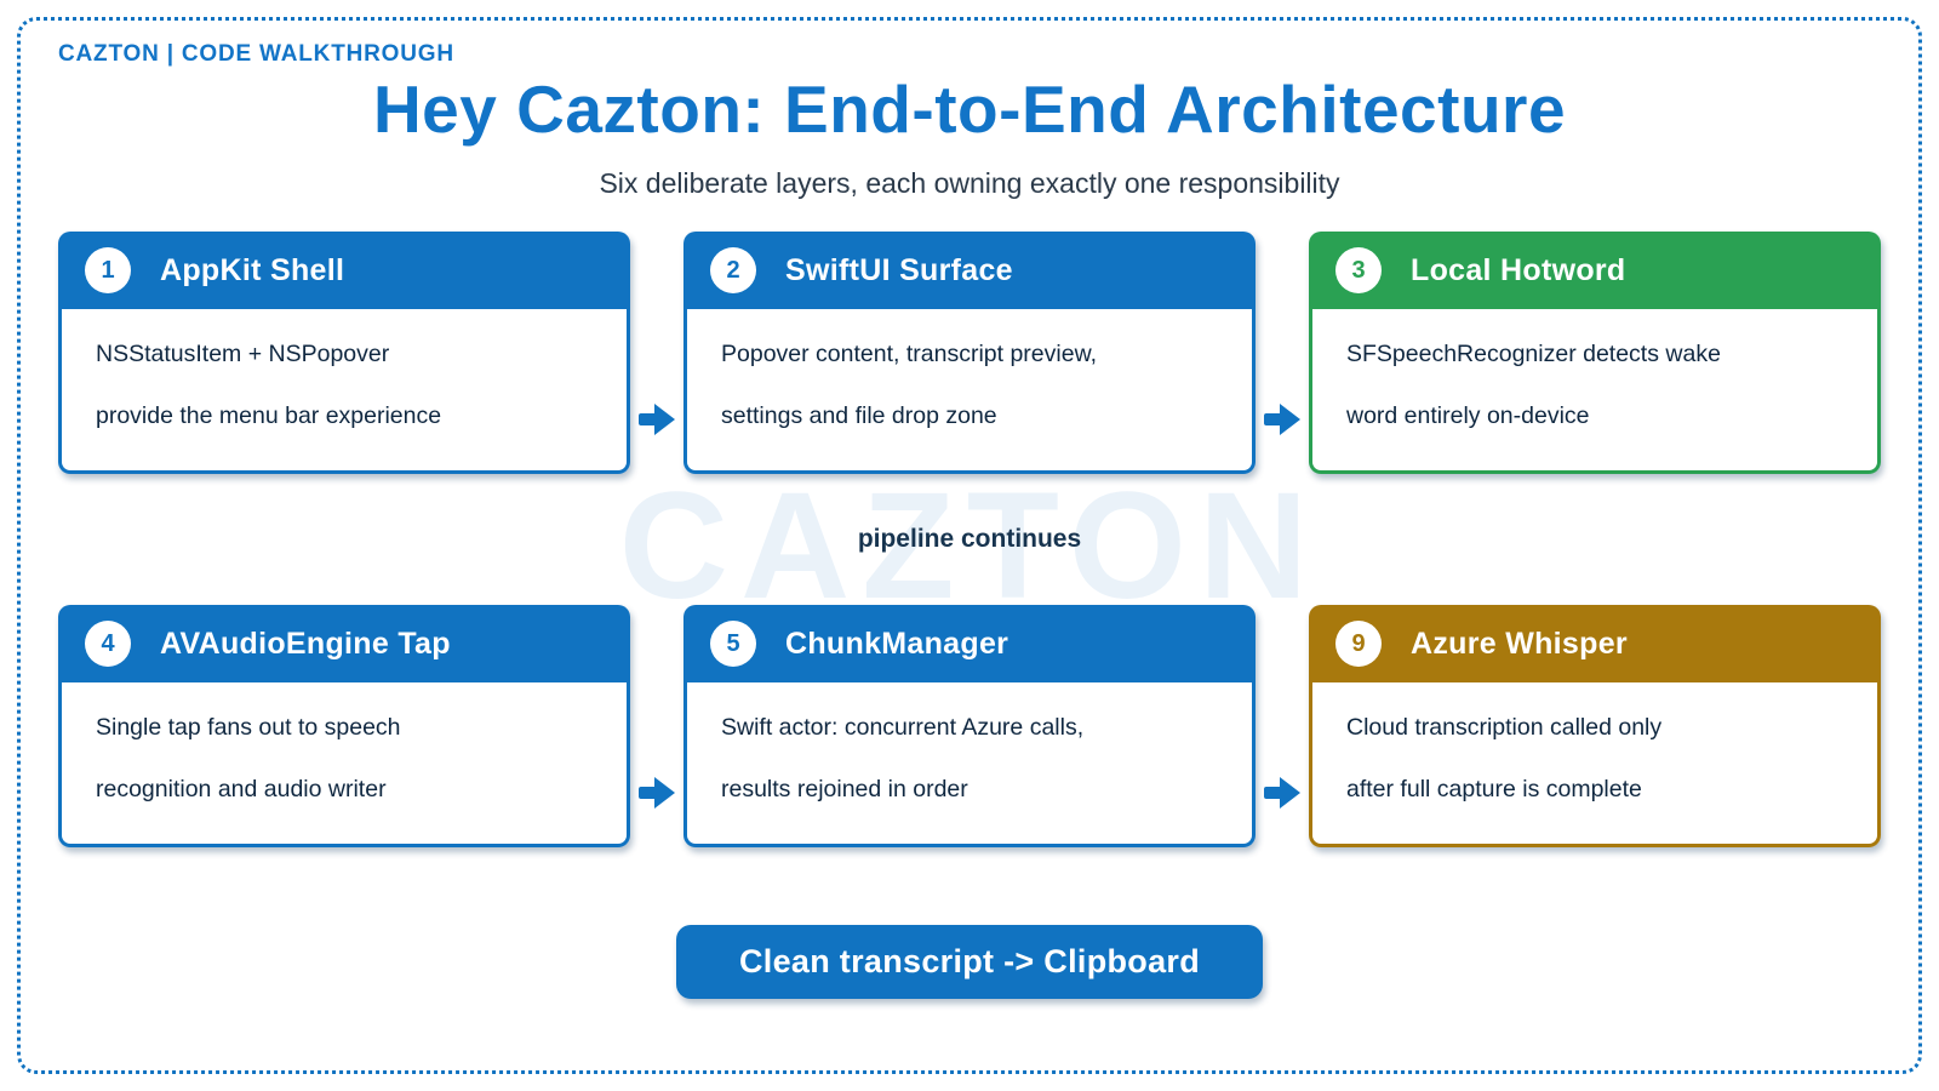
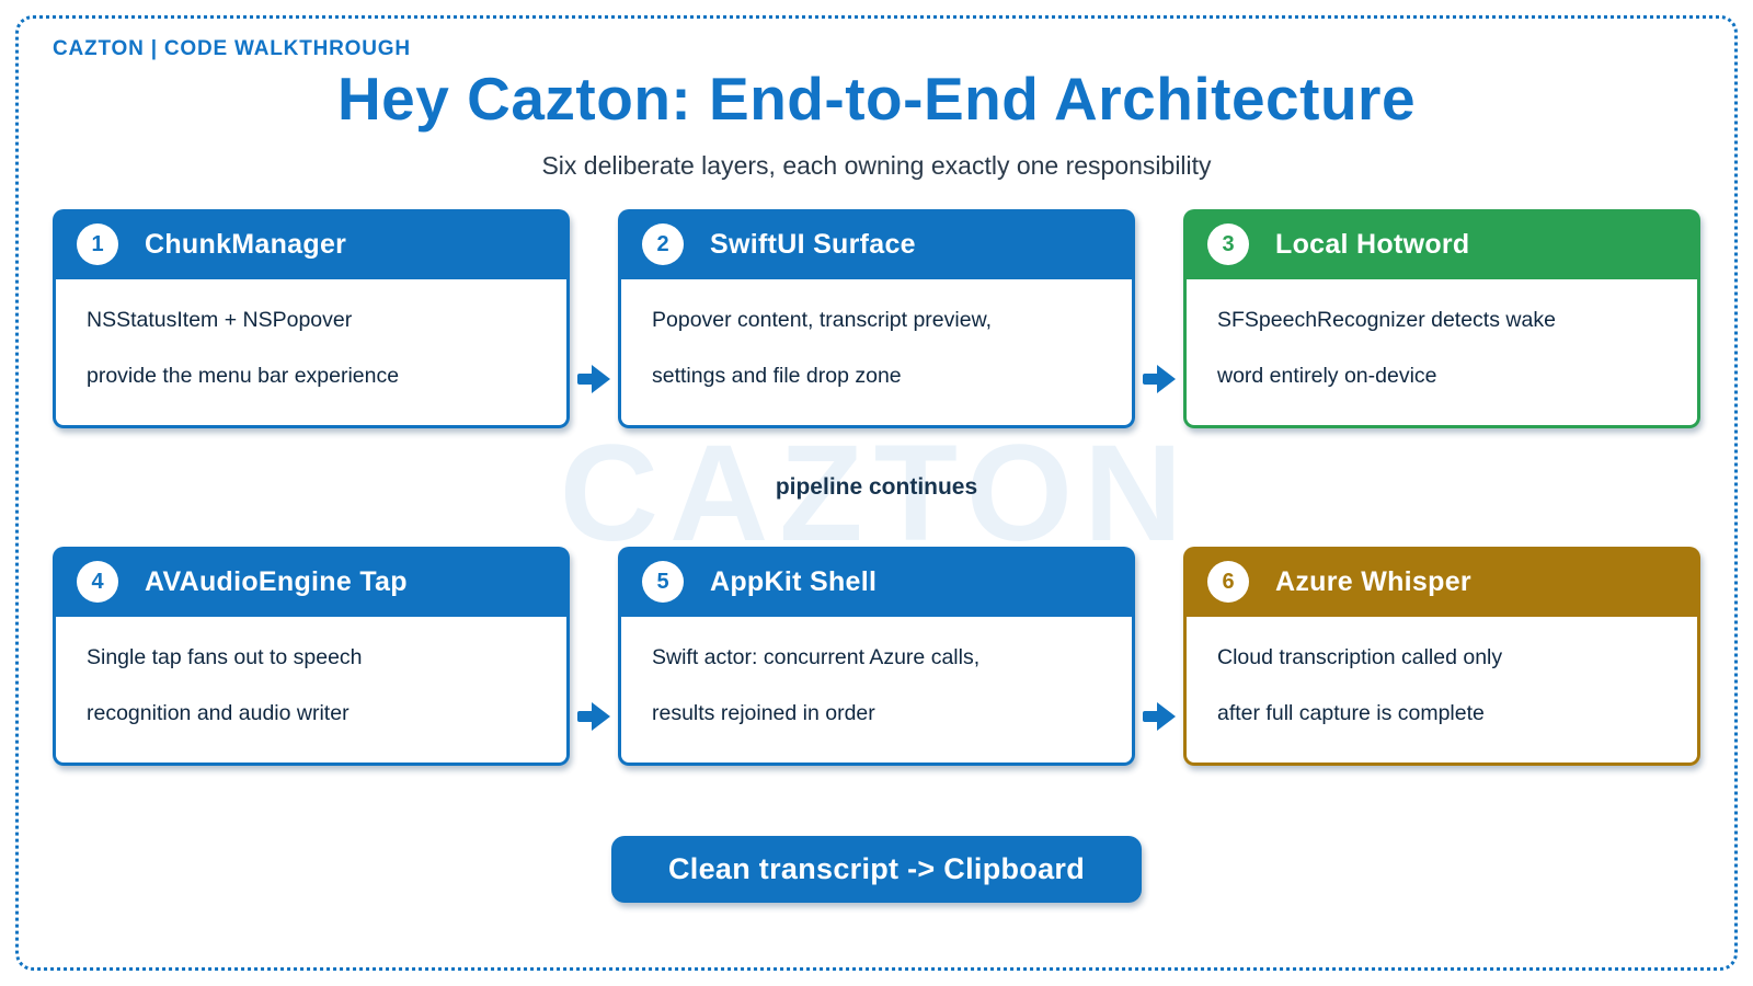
  CAZTON | CODE WALKTHROUGH
  Hey Cazton: End-to-End Architecture
  Six deliberate layers, each owning exactly one responsibility
  1
- AppKit Shell
+ ChunkManager
  NSStatusItem + NSPopover
  provide the menu bar experience
  2
  SwiftUI Surface
  Popover content, transcript preview,
  settings and file drop zone
  3
  Local Hotword
  SFSpeechRecognizer detects wake
  word entirely on-device
  CAZTON
  pipeline continues
  4
  AVAudioEngine Tap
  Single tap fans out to speech
  recognition and audio writer
  5
- ChunkManager
+ AppKit Shell
  Swift actor: concurrent Azure calls,
  results rejoined in order
- 9
+ 6
  Azure Whisper
  Cloud transcription called only
  after full capture is complete
  Clean transcript -> Clipboard
